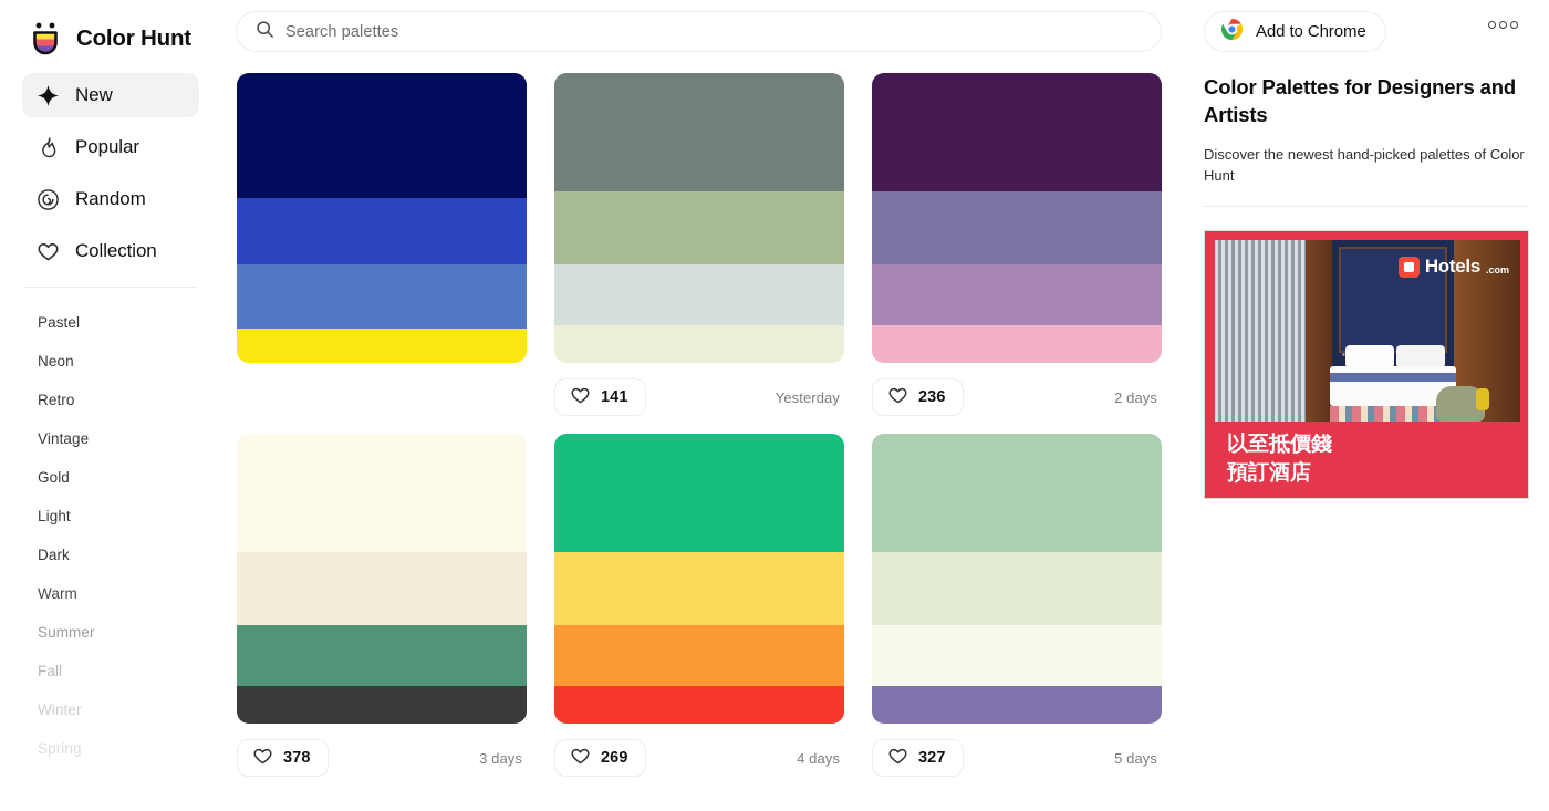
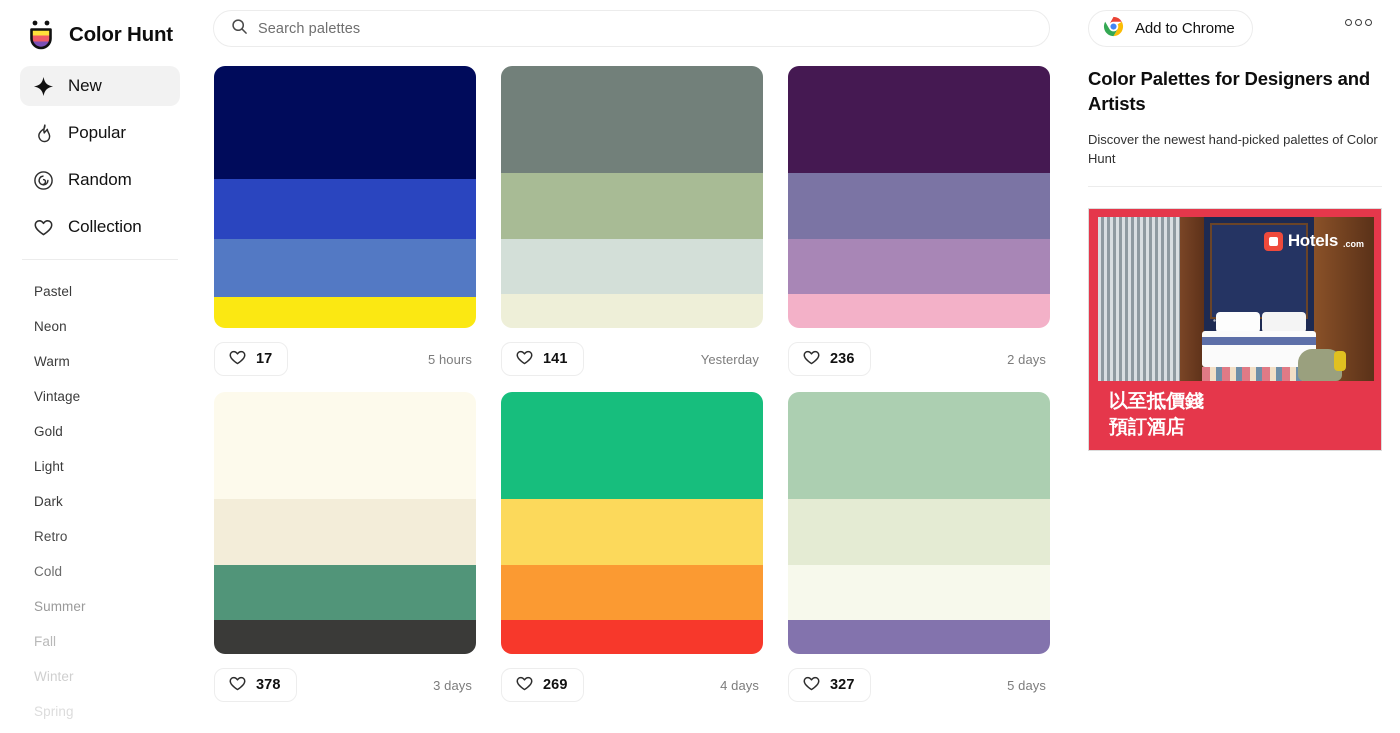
  Color Hunt
  New
  Popular
  Random
  Collection
  Pastel
  Neon
- Retro
+ Warm
  Vintage
  Gold
  Light
  Dark
- Warm
+ Retro
+ Cold
  Summer
  Fall
  Winter
  Spring
  Search palettes
  Add to Chrome
+ 17
+ 5 hours
  141
  Yesterday
  236
  2 days
  378
  3 days
  269
  4 days
  327
  5 days
  Color Palettes for Designers and Artists
  Discover the newest hand-picked palettes of Color Hunt
  Hotels
  .com
  以至抵價錢
  預訂酒店
